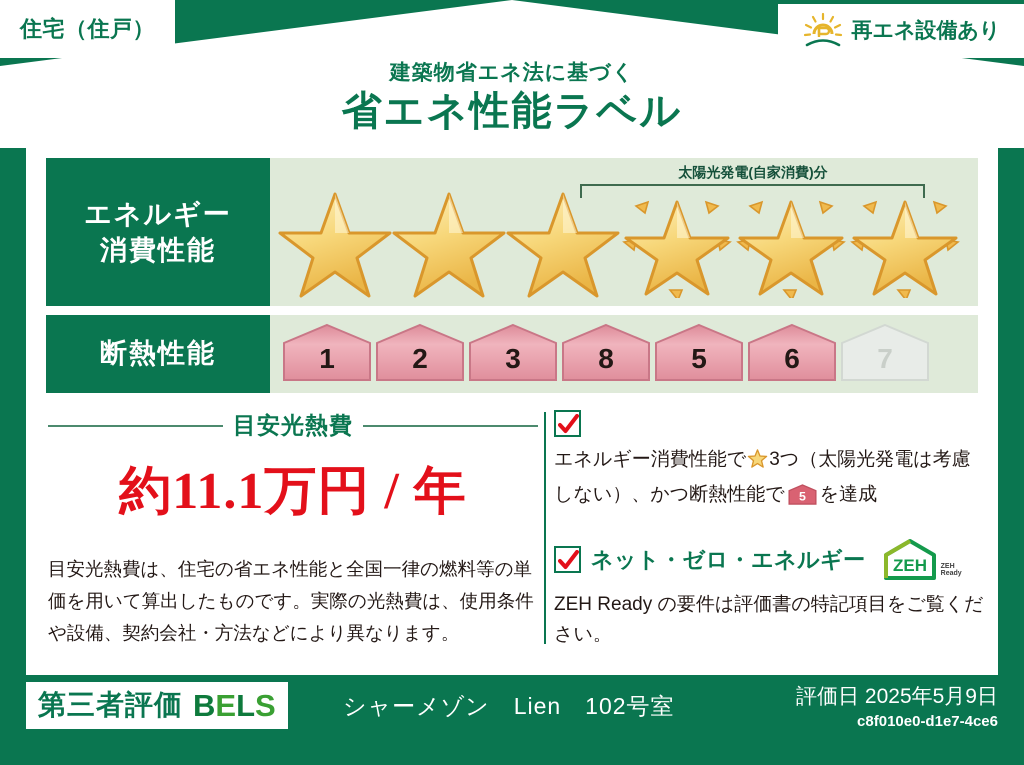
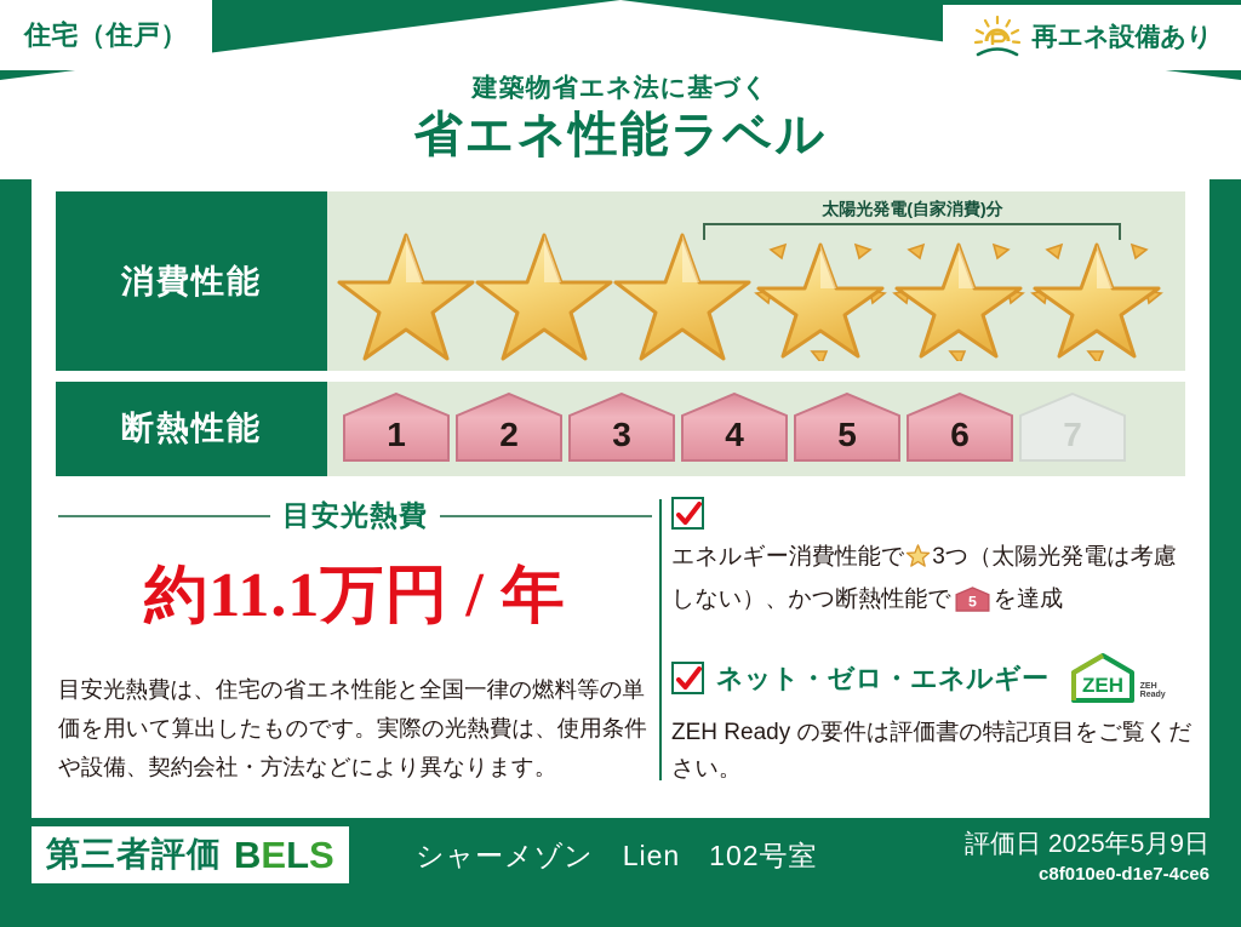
  住宅（住戸）
  再エネ設備あり
  建築物省エネ法に基づく
  省エネ性能ラベル
- エネルギー
  消費性能
  太陽光発電(自家消費)分
  断熱性能
  1
  2
  3
- 8
+ 4
  5
  6
  7
  目安光熱費
  約11.1万円 / 年
  目安光熱費は、住宅の省エネ性能と全国一律の燃料等の単価を用いて算出したものです。実際の光熱費は、使用条件や設備、契約会社・方法などにより異なります。
  エネルギー消費性能で 3つ（太陽光発電は考慮しない）、かつ断熱性能で
  5
  を達成
  ネット・ゼロ・エネルギー
  ZEH
  ZEH Ready の要件は評価書の特記項目をご覧ください。
  第三者評価
  BELS
  シャーメゾン Lien 102号室
  評価日 2025年5月9日
  c8f010e0-d1e7-4ce6
